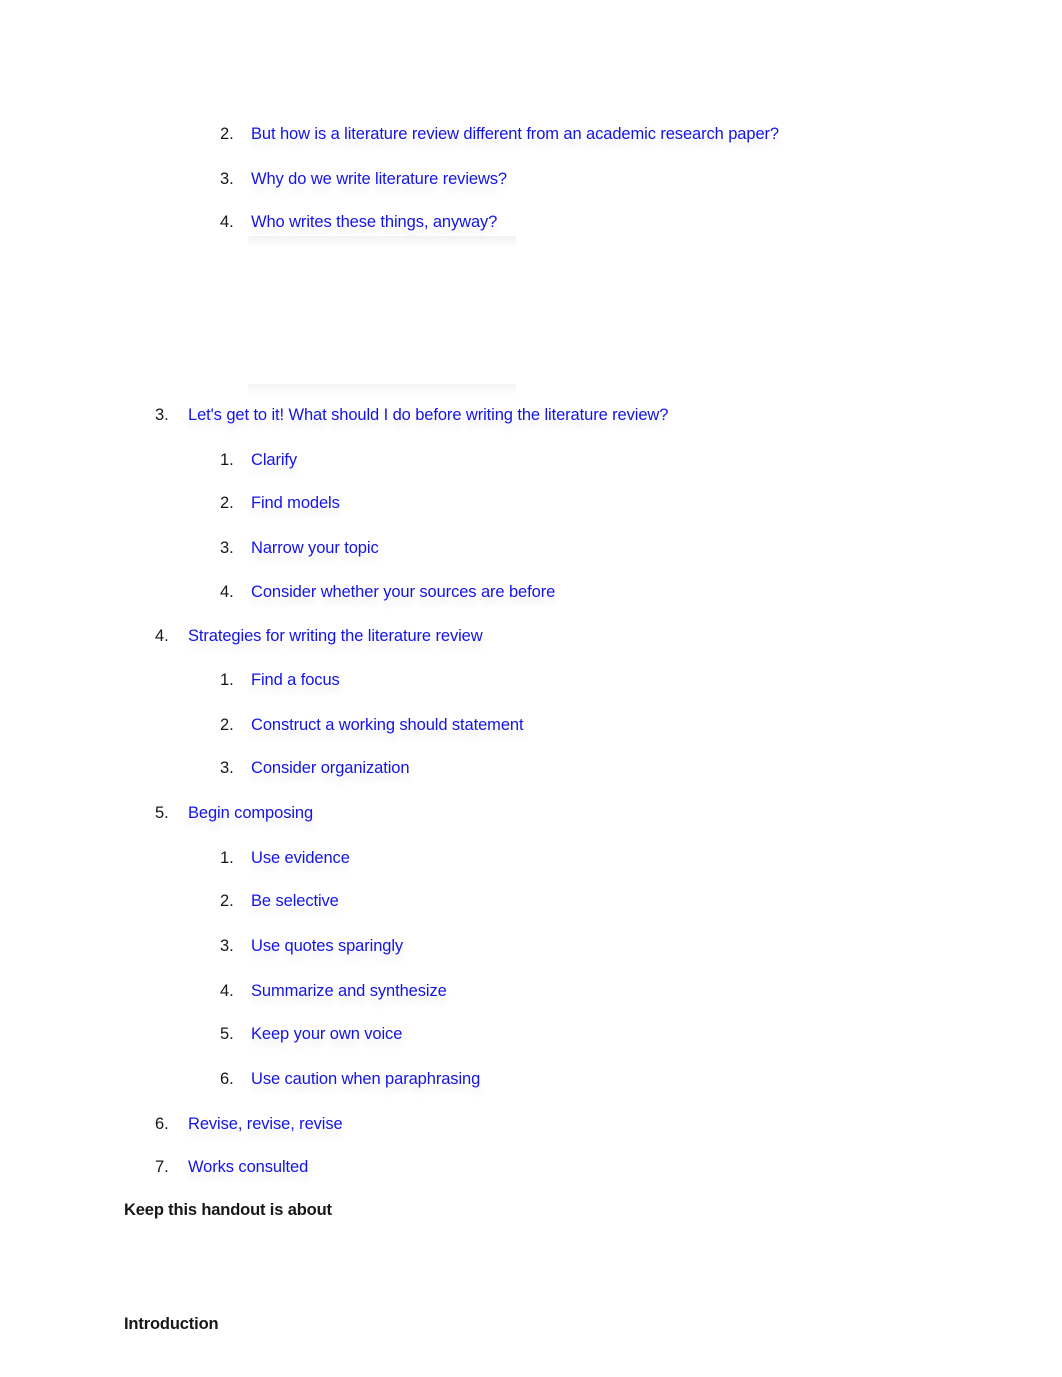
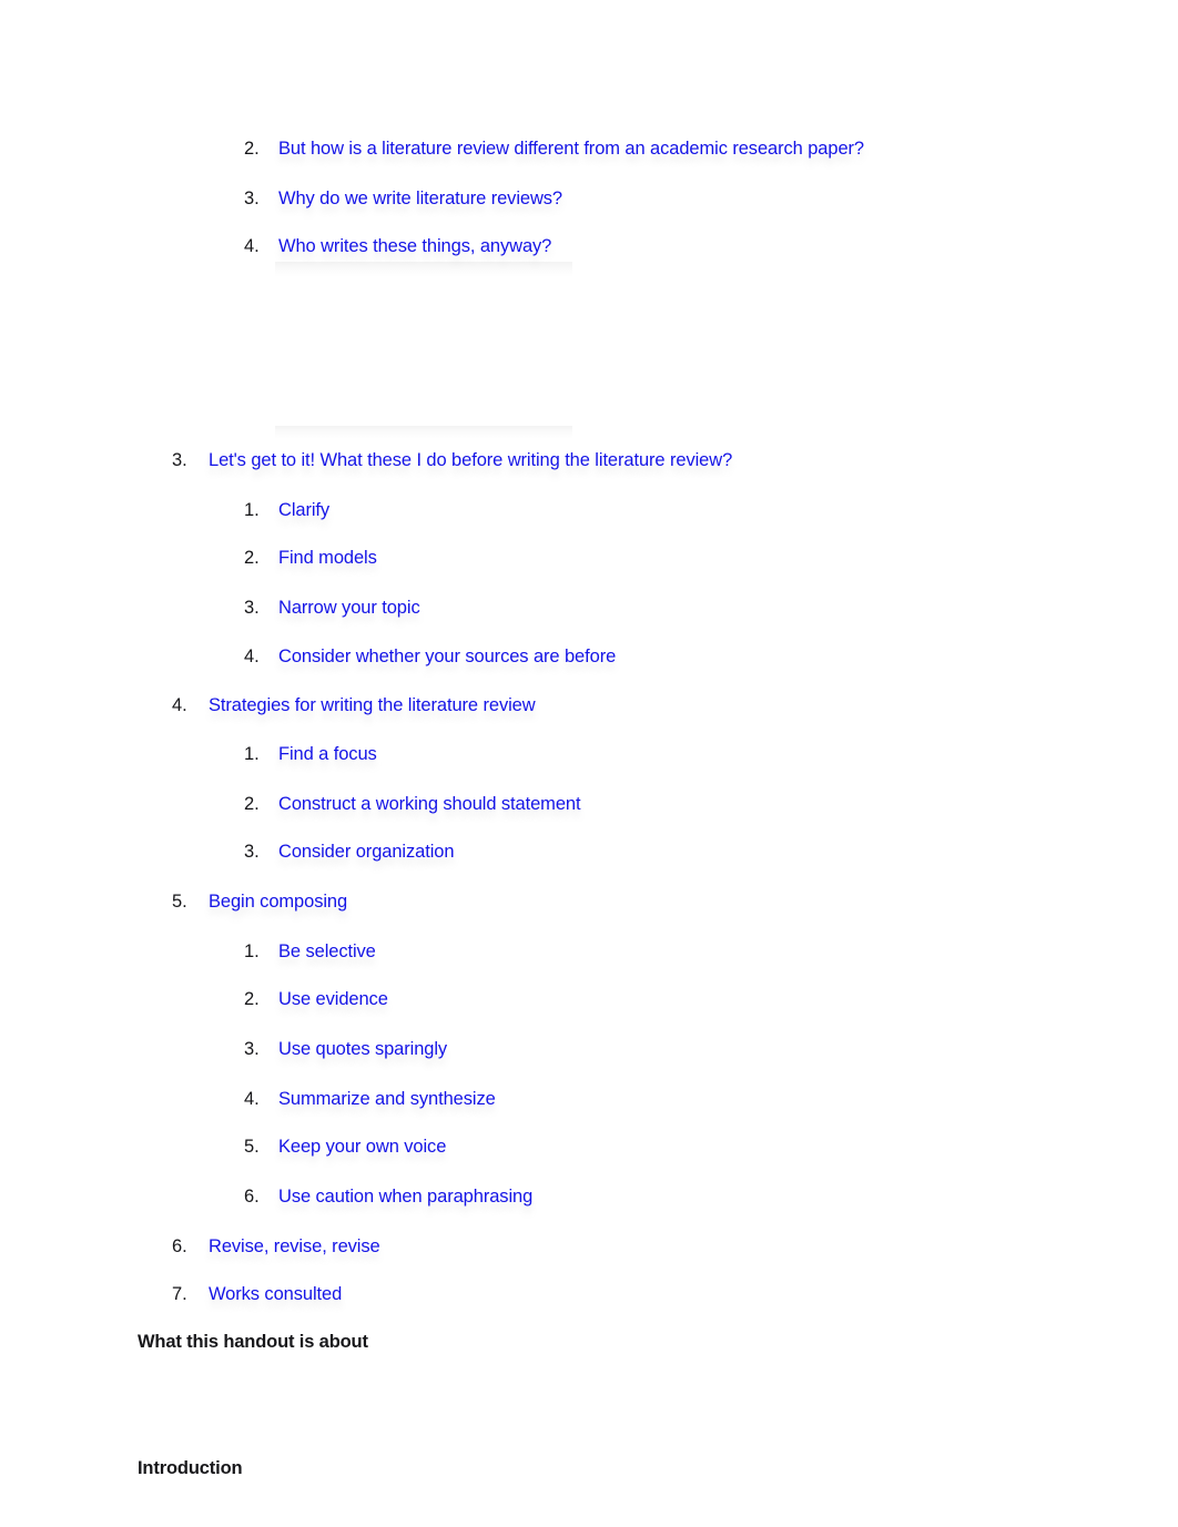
  2.
  But how is a literature review different from an academic research paper?
  3.
  Why do we write literature reviews?
  4.
  Who writes these things, anyway?
  3.
- Let's get to it! What should I do before writing the literature review?
+ Let's get to it! What these I do before writing the literature review?
  1.
  Clarify
  2.
  Find models
  3.
  Narrow your topic
  4.
  Consider whether your sources are before
  4.
  Strategies for writing the literature review
  1.
  Find a focus
  2.
  Construct a working should statement
  3.
  Consider organization
  5.
  Begin composing
  1.
- Use evidence
+ Be selective
  2.
- Be selective
+ Use evidence
  3.
  Use quotes sparingly
  4.
  Summarize and synthesize
  5.
  Keep your own voice
  6.
  Use caution when paraphrasing
  6.
  Revise, revise, revise
  7.
  Works consulted
- Keep this handout is about
+ What this handout is about
  Introduction
